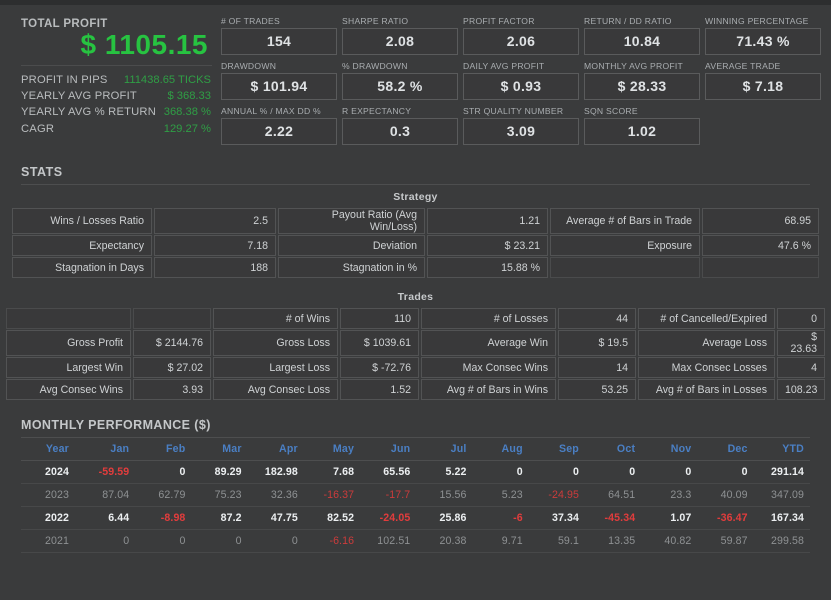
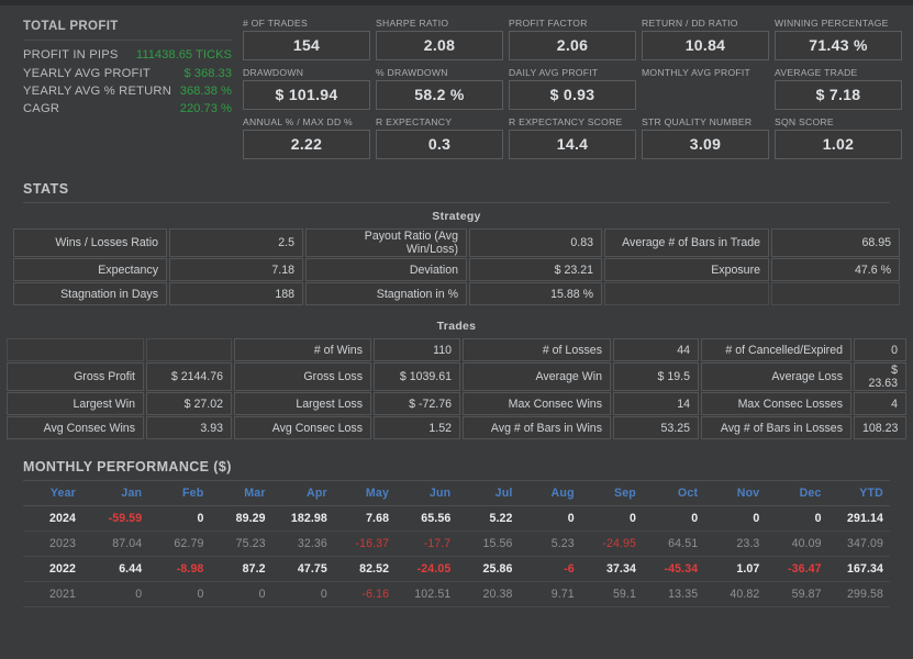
  TOTAL PROFIT
- $ 1105.15
  PROFIT IN PIPS
  111438.65 TICKS
  YEARLY AVG PROFIT
  $ 368.33
  YEARLY AVG % RETURN
  368.38 %
  CAGR
- 129.27 %
+ 220.73 %
  # OF TRADES
  154
  SHARPE RATIO
  2.08
  PROFIT FACTOR
  2.06
  RETURN / DD RATIO
  10.84
  WINNING PERCENTAGE
  71.43 %
  DRAWDOWN
  $ 101.94
  % DRAWDOWN
  58.2 %
  DAILY AVG PROFIT
  $ 0.93
  MONTHLY AVG PROFIT
- $ 28.33
  AVERAGE TRADE
  $ 7.18
  ANNUAL % / MAX DD %
  2.22
  R EXPECTANCY
  0.3
+ R EXPECTANCY SCORE
+ 14.4
  STR QUALITY NUMBER
  3.09
  SQN SCORE
  1.02
  STATS
  Strategy
- Wins / Losses Ratio	2.5	Payout Ratio (Avg Win/Loss)	1.21	Average # of Bars in Trade	68.95
+ Wins / Losses Ratio	2.5	Payout Ratio (Avg Win/Loss)	0.83	Average # of Bars in Trade	68.95
  Expectancy	7.18	Deviation	$ 23.21	Exposure	47.6 %
  Stagnation in Days	188	Stagnation in %	15.88 %
  Trades
  		# of Wins	110	# of Losses	44	# of Cancelled/Expired	0
  Gross Profit	$ 2144.76	Gross Loss	$ 1039.61	Average Win	$ 19.5	Average Loss	$ 23.63
  Largest Win	$ 27.02	Largest Loss	$ -72.76	Max Consec Wins	14	Max Consec Losses	4
  Avg Consec Wins	3.93	Avg Consec Loss	1.52	Avg # of Bars in Wins	53.25	Avg # of Bars in Losses	108.23
  MONTHLY PERFORMANCE ($)
  Year	Jan	Feb	Mar	Apr	May	Jun	Jul	Aug	Sep	Oct	Nov	Dec	YTD
  2024	-59.59	0	89.29	182.98	7.68	65.56	5.22	0	0	0	0	0	291.14
  2023	87.04	62.79	75.23	32.36	-16.37	-17.7	15.56	5.23	-24.95	64.51	23.3	40.09	347.09
  2022	6.44	-8.98	87.2	47.75	82.52	-24.05	25.86	-6	37.34	-45.34	1.07	-36.47	167.34
  2021	0	0	0	0	-6.16	102.51	20.38	9.71	59.1	13.35	40.82	59.87	299.58
